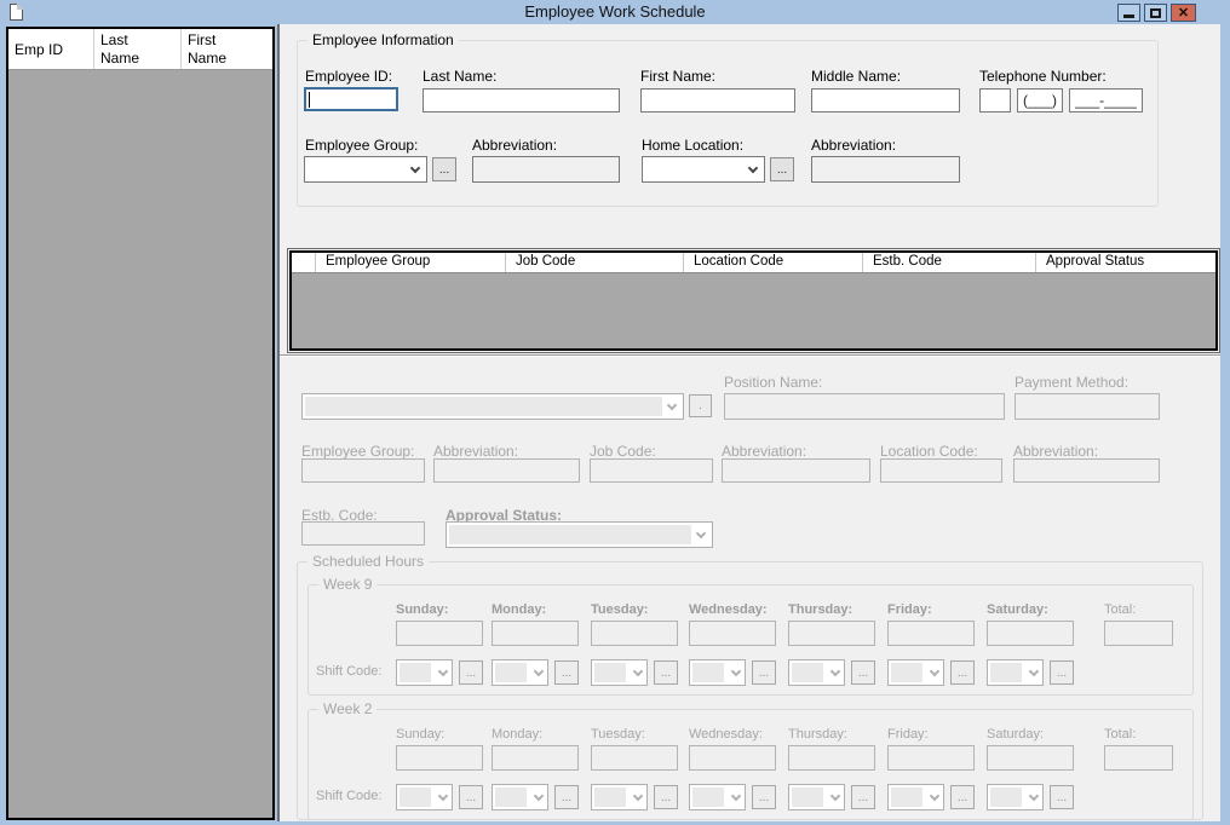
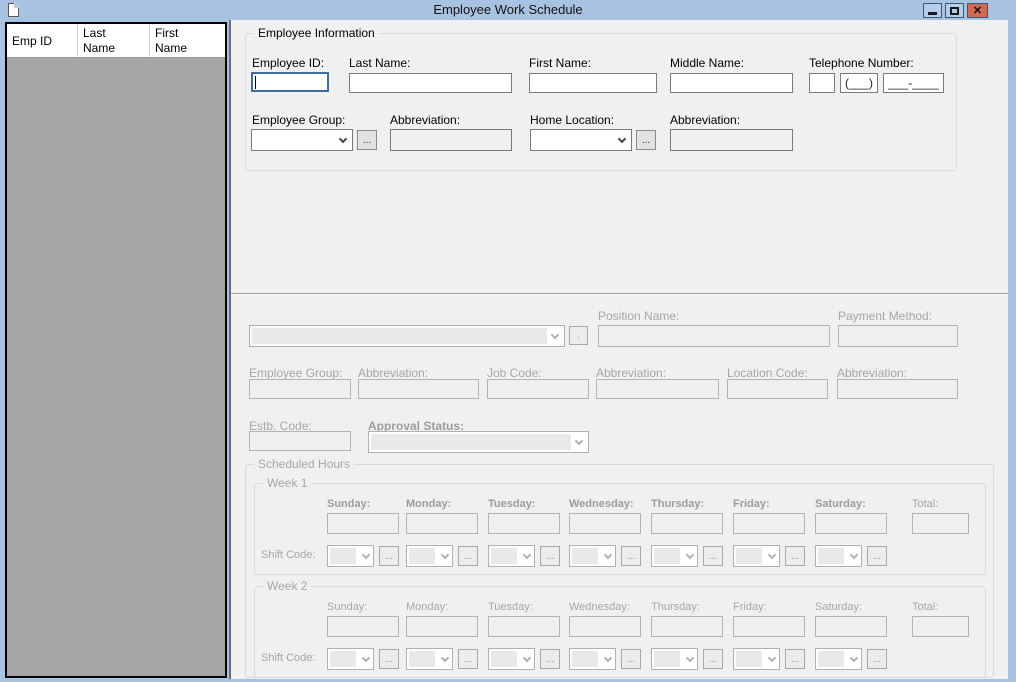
  Employee Work Schedule
  ✕
  Emp ID
  Last Name
  First Name
  Employee Information
  Employee ID:
  Last Name:
  First Name:
  Middle Name:
  Telephone Number:
  (___)
  ___-____
  Employee Group:
  Abbreviation:
  Home Location:
  Abbreviation:
  ...
  ...
- Employee Group
- Job Code
- Location Code
- Estb. Code
- Approval Status
  .
  Position Name:
  Payment Method:
  Employee Group:
  Abbreviation:
  Job Code:
  Abbreviation:
  Location Code:
  Abbreviation:
  Estb. Code:
  Approval Status:
  Scheduled Hours
- Week 9
+ Week 1
  Sunday:
  Monday:
  Tuesday:
  Wednesday:
  Thursday:
  Friday:
  Saturday:
  Total:
  Shift Code:
  ...
  ...
  ...
  ...
  ...
  ...
  ...
  Week 2
  Sunday:
  Monday:
  Tuesday:
  Wednesday:
  Thursday:
  Friday:
  Saturday:
  Total:
  Shift Code:
  ...
  ...
  ...
  ...
  ...
  ...
  ...
